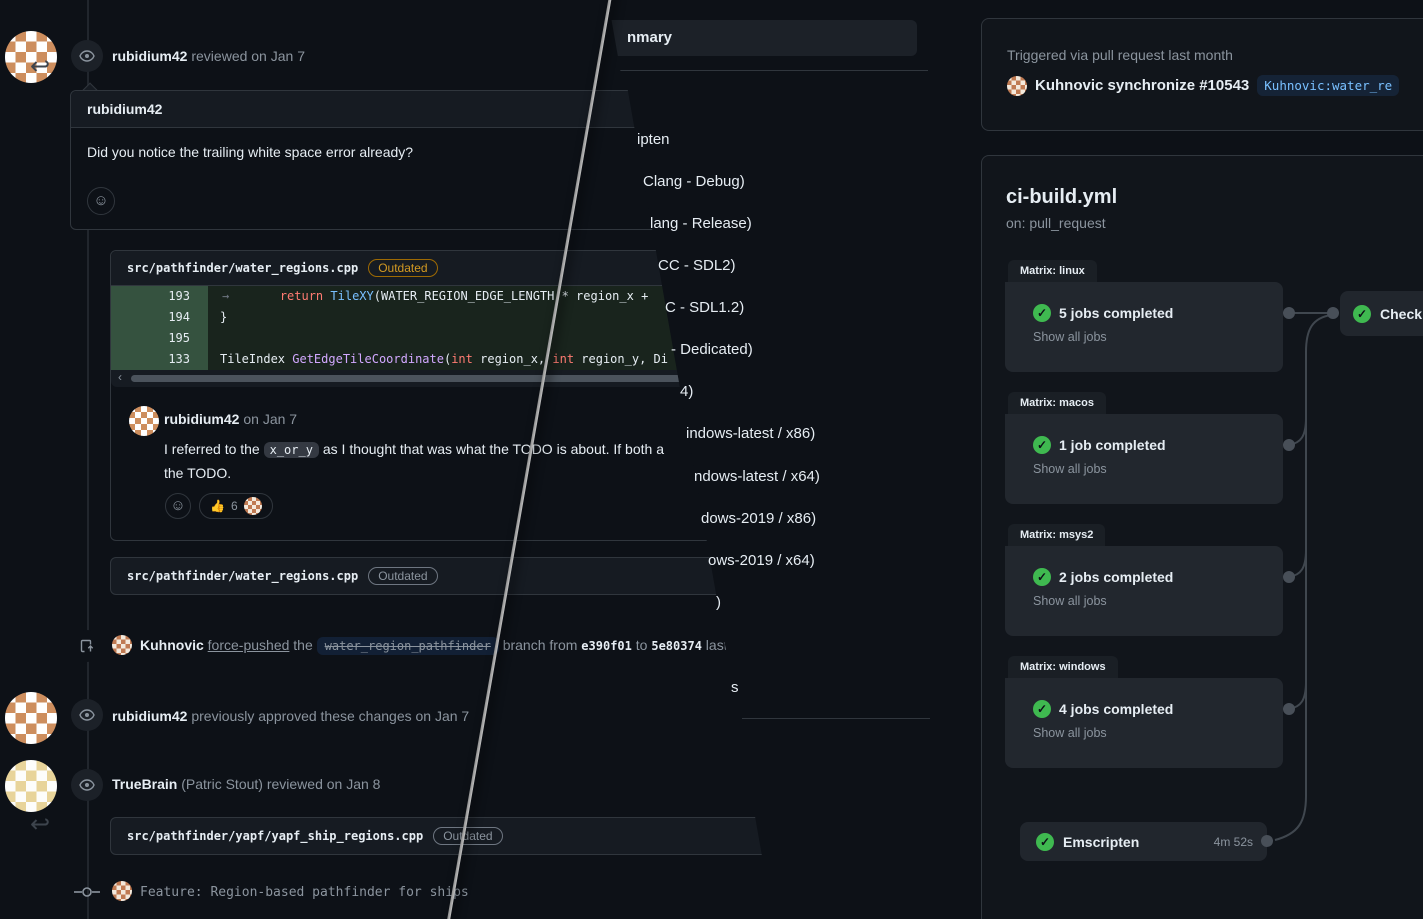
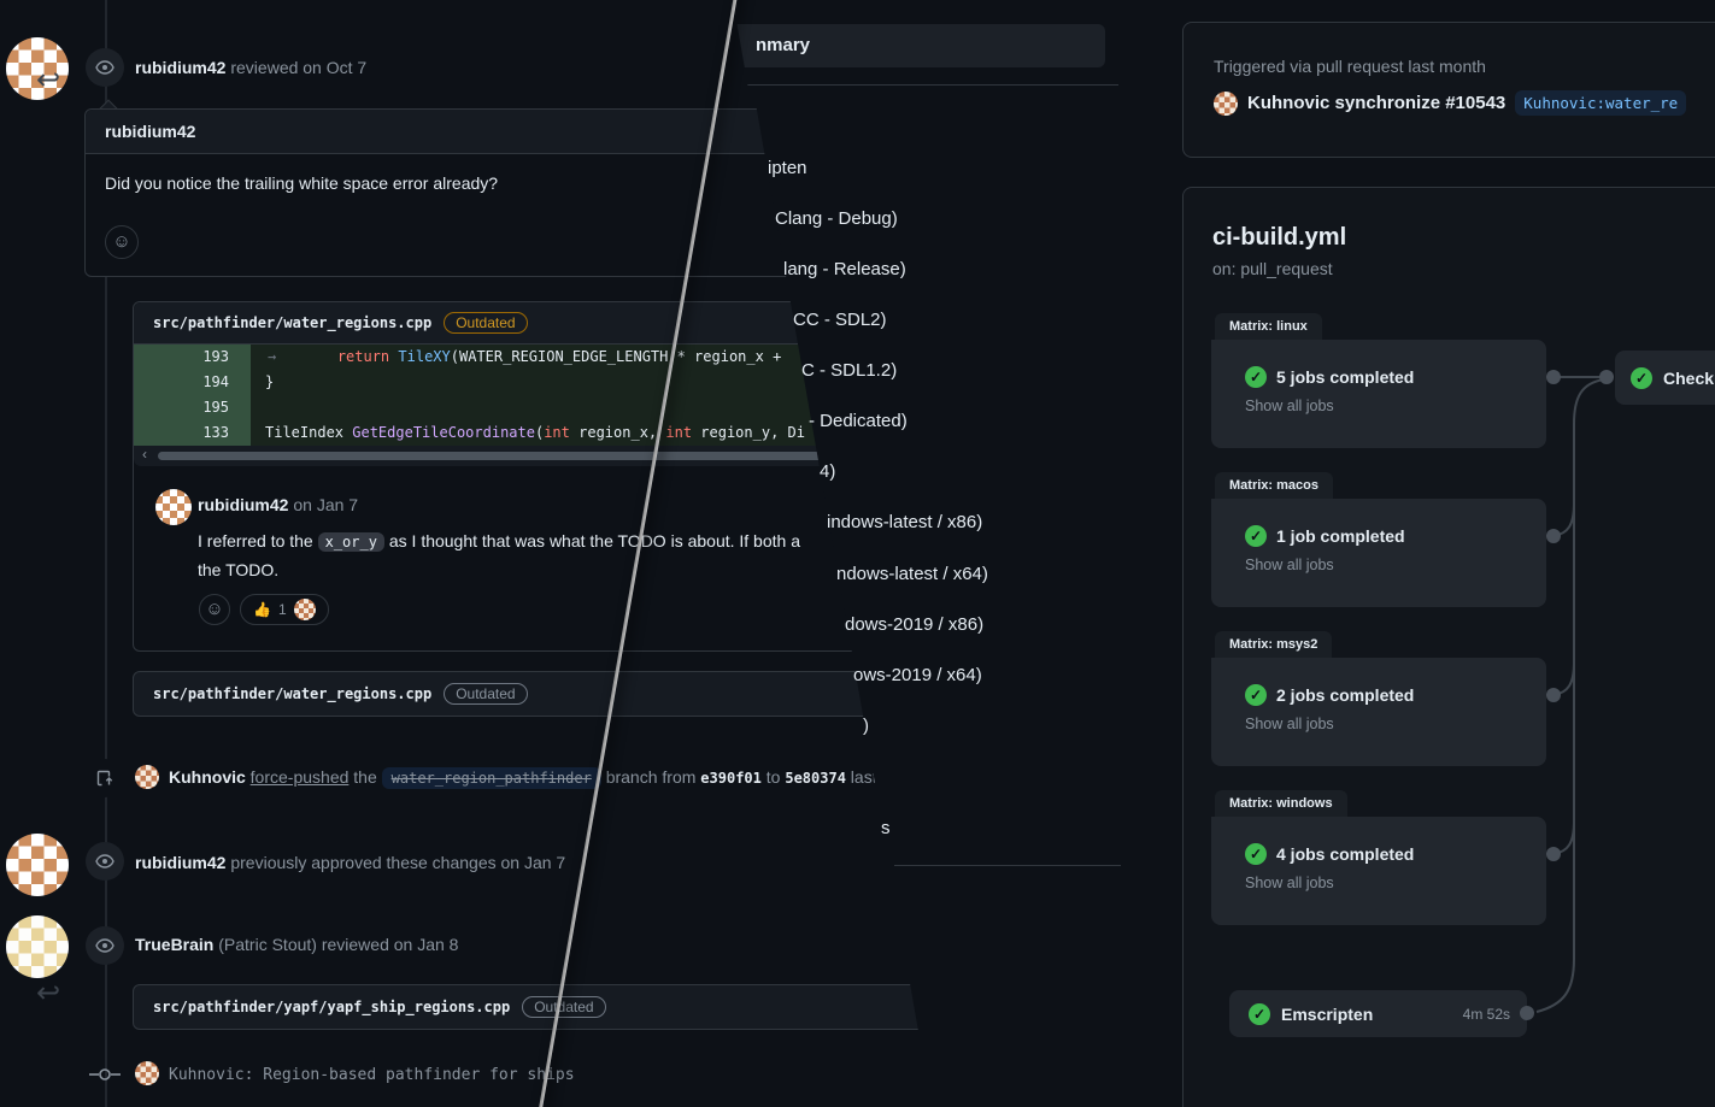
  ↩
- rubidium42 reviewed on Jan 7
+ rubidium42 reviewed on Oct 7
  rubidium42
  Did you notice the trailing white space error already?
  ☺
  src/pathfinder/water_regions.cpp
  Outdated
  193
  → return TileXY(WATER_REGION_EDGE_LENGTH * region_x +
  194
  }
  195
  133
  TileIndex GetEdgeTileCoordinate(int region_x, int region_y, Di
  ‹
  rubidium42 on Jan 7
  I referred to the x_or_y as I thought that was what the TODO is about. If both a
  the TODO.
  ☺
  👍
- 6
+ 1
  src/pathfinder/water_regions.cpp
  Outdated
  Kuhnovic force-pushed the water_region_pathfinder branch from e390f01 to 5e80374 las
  rubidium42 previously approved these changes on Jan 7
  ↩
  TrueBrain (Patric Stout) reviewed on Jan 8
  src/pathfinder/yapf/yapf_ship_regions.cpp
  Oudated
- Feature: Region-based pathfinder for ships
+ Kuhnovic: Region-based pathfinder for ships
  nmary
  ipten
  Clang - Debug)
  lang - Release)
  CC - SDL2)
  C - SDL1.2)
  - Dedicated)
  4)
  indows-latest / x86)
  ndows-latest / x64)
  dows-2019 / x86)
  ows-2019 / x64)
  )
  s
  Triggered via pull request last month
  Kuhnovic synchronize #10543
  Kuhnovic:water_re
  ci-build.yml
  on: pull_request
  Matrix: linux
  ✓
  5 jobs completed
  Show all jobs
  Matrix: macos
  ✓
  1 job completed
  Show all jobs
  Matrix: msys2
  ✓
  2 jobs completed
  Show all jobs
  Matrix: windows
  ✓
  4 jobs completed
  Show all jobs
  ✓
  Emscripten
  4m 52s
  ✓
  Check
